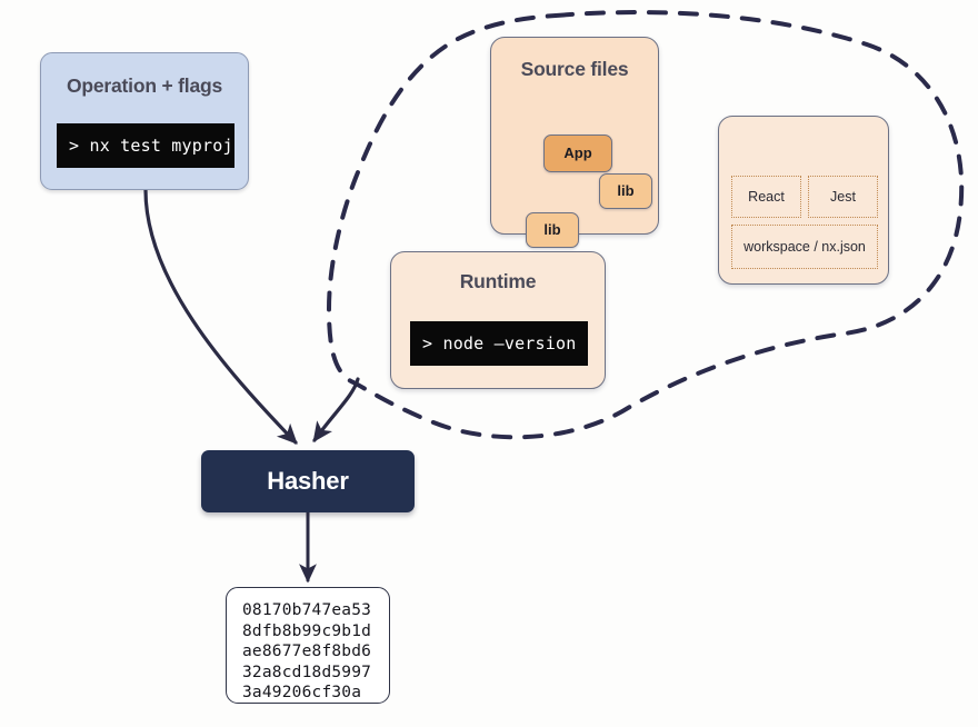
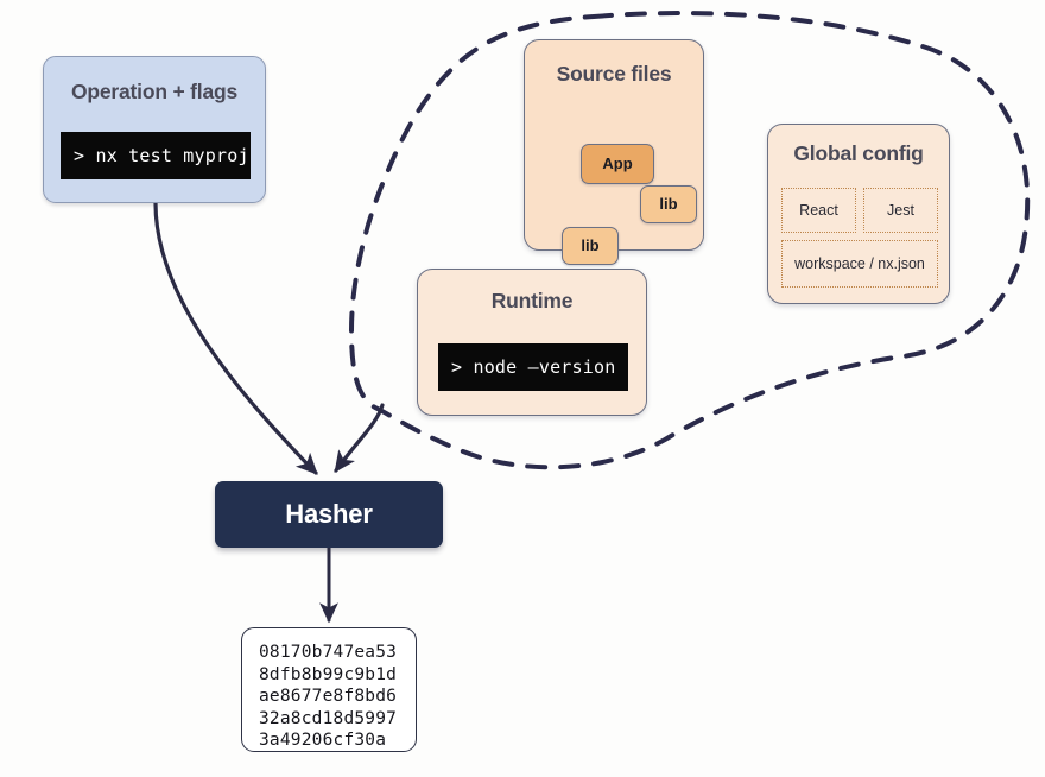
  Operation + flags
  > nx test myproj
  Source files
  App
  lib
  lib
+ Global config
  React
  Jest
  workspace / nx.json
  Runtime
  > node –version
  Hasher
  08170b747ea53
  8dfb8b99c9b1d
  ae8677e8f8bd6
  32a8cd18d5997
  3a49206cf30a
